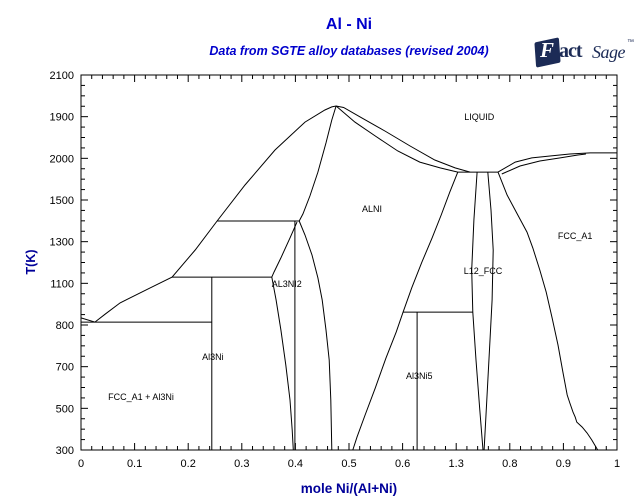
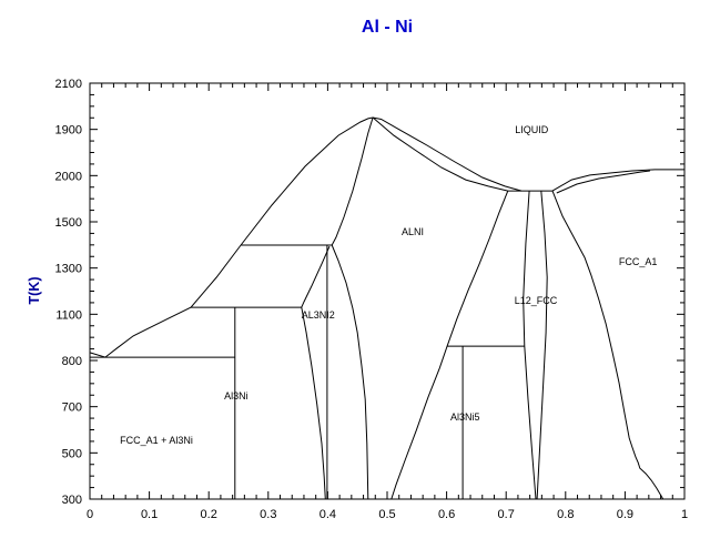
  Al - Ni
- Data from SGTE alloy databases (revised 2004)
- F
- act
- Sage
- mole Ni/(Al+Ni)
  0
  0.1
  0.2
  0.3
  0.4
  0.5
  0.6
- 1.3
+ 0.7
  0.8
  0.9
  1
  300
  500
  700
  800
  1100
  1300
  1500
  2000
  1900
  2100
  LIQUID
  ALNI
  AL3NI2
  Al3Ni
  Al3Ni5
  L12_FCC
  FCC_A1
  FCC_A1 + Al3Ni
